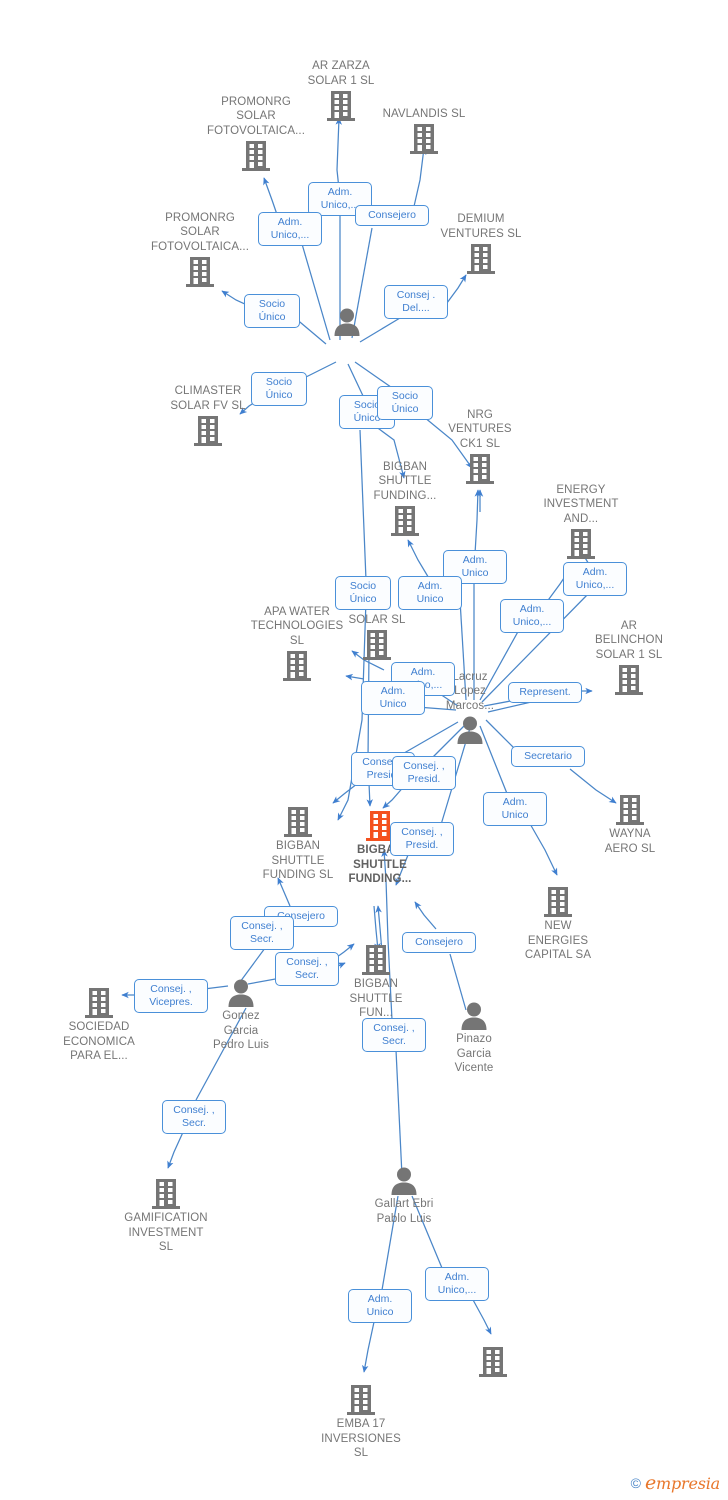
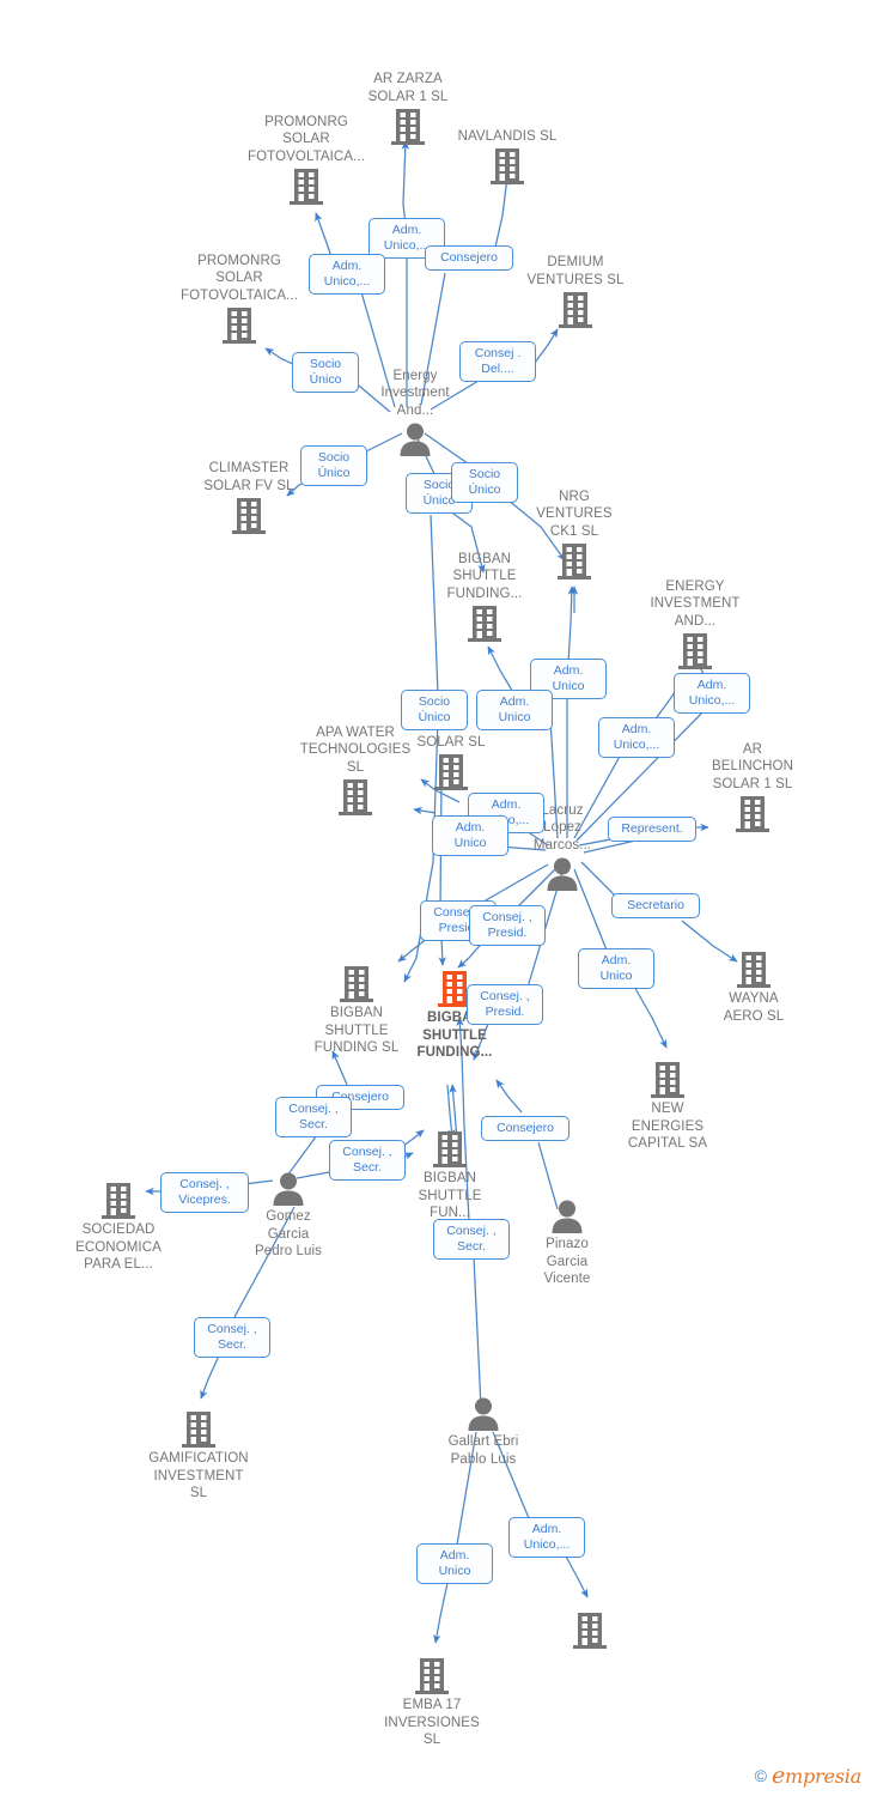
  AR ZARZA
  SOLAR 1 SL
  PROMONRG
  SOLAR
  FOTOVOLTAICA...
  NAVLANDIS SL
  PROMONRG
  SOLAR
  FOTOVOLTAICA...
  DEMIUM
  VENTURES SL
+ Energy
+ Investment
+ And...
  CLIMASTER
  SOLAR FV SL
  NRG
  VENTURES
  CK1 SL
  BIGBAN
  SHUTTLE
  FUNDING...
  ENERGY
  INVESTMENT
  AND...
  SOLAR SL
  APA WATER
  TECHNOLOGIES
  SL
  AR
  BELINCHON
  SOLAR 1 SL
  Lacruz
  Lopez
  Marcos...
  BIGBAN
  SHUTTLE
  FUNDING SL
  SHUTTLE
  FUNDING...
  WAYNA
  AERO SL
  NEW
  ENERGIES
  CAPITAL SA
  BIGBAN
  SHUTTLE
  FUN...
  SOCIEDAD
  ECONOMICA
  PARA EL...
  Gomez
  Garcia
  Pedro Luis
  Pinazo
  Garcia
  Vicente
  GAMIFICATION
  INVESTMENT
  SL
  Gallart Ebri
  Pablo Luis
  EMBA 17
  INVERSIONES
  SL
  Adm.
  Unico,..
  Consejero
  Adm.
  Unico,...
  Socio
  Único
  Consej .
  Del....
  Socio
  Único
  Soci
  Únic
  Socio
  Único
  Adm.
  Unico
  Adm.
  Unico,...
  Adm.
  Unico,...
  Socio
  Único
  Adm.
  Unico
  Adm.
  Adm.
  Unico
  Represent.
  Secretario
  Presi
  Consej. ,
  Presid.
  Adm.
  Unico
  Consej. ,
  Presid.
  nsejero
  Consej. ,
  Secr.
  Consej. ,
  Secr.
  Consejero
  Consej. ,
  Secr.
  Consej. ,
  Vicepres.
  Consej. ,
  Secr.
  Adm.
  Unico
  Adm.
  Unico,...
  ©
  empresia
